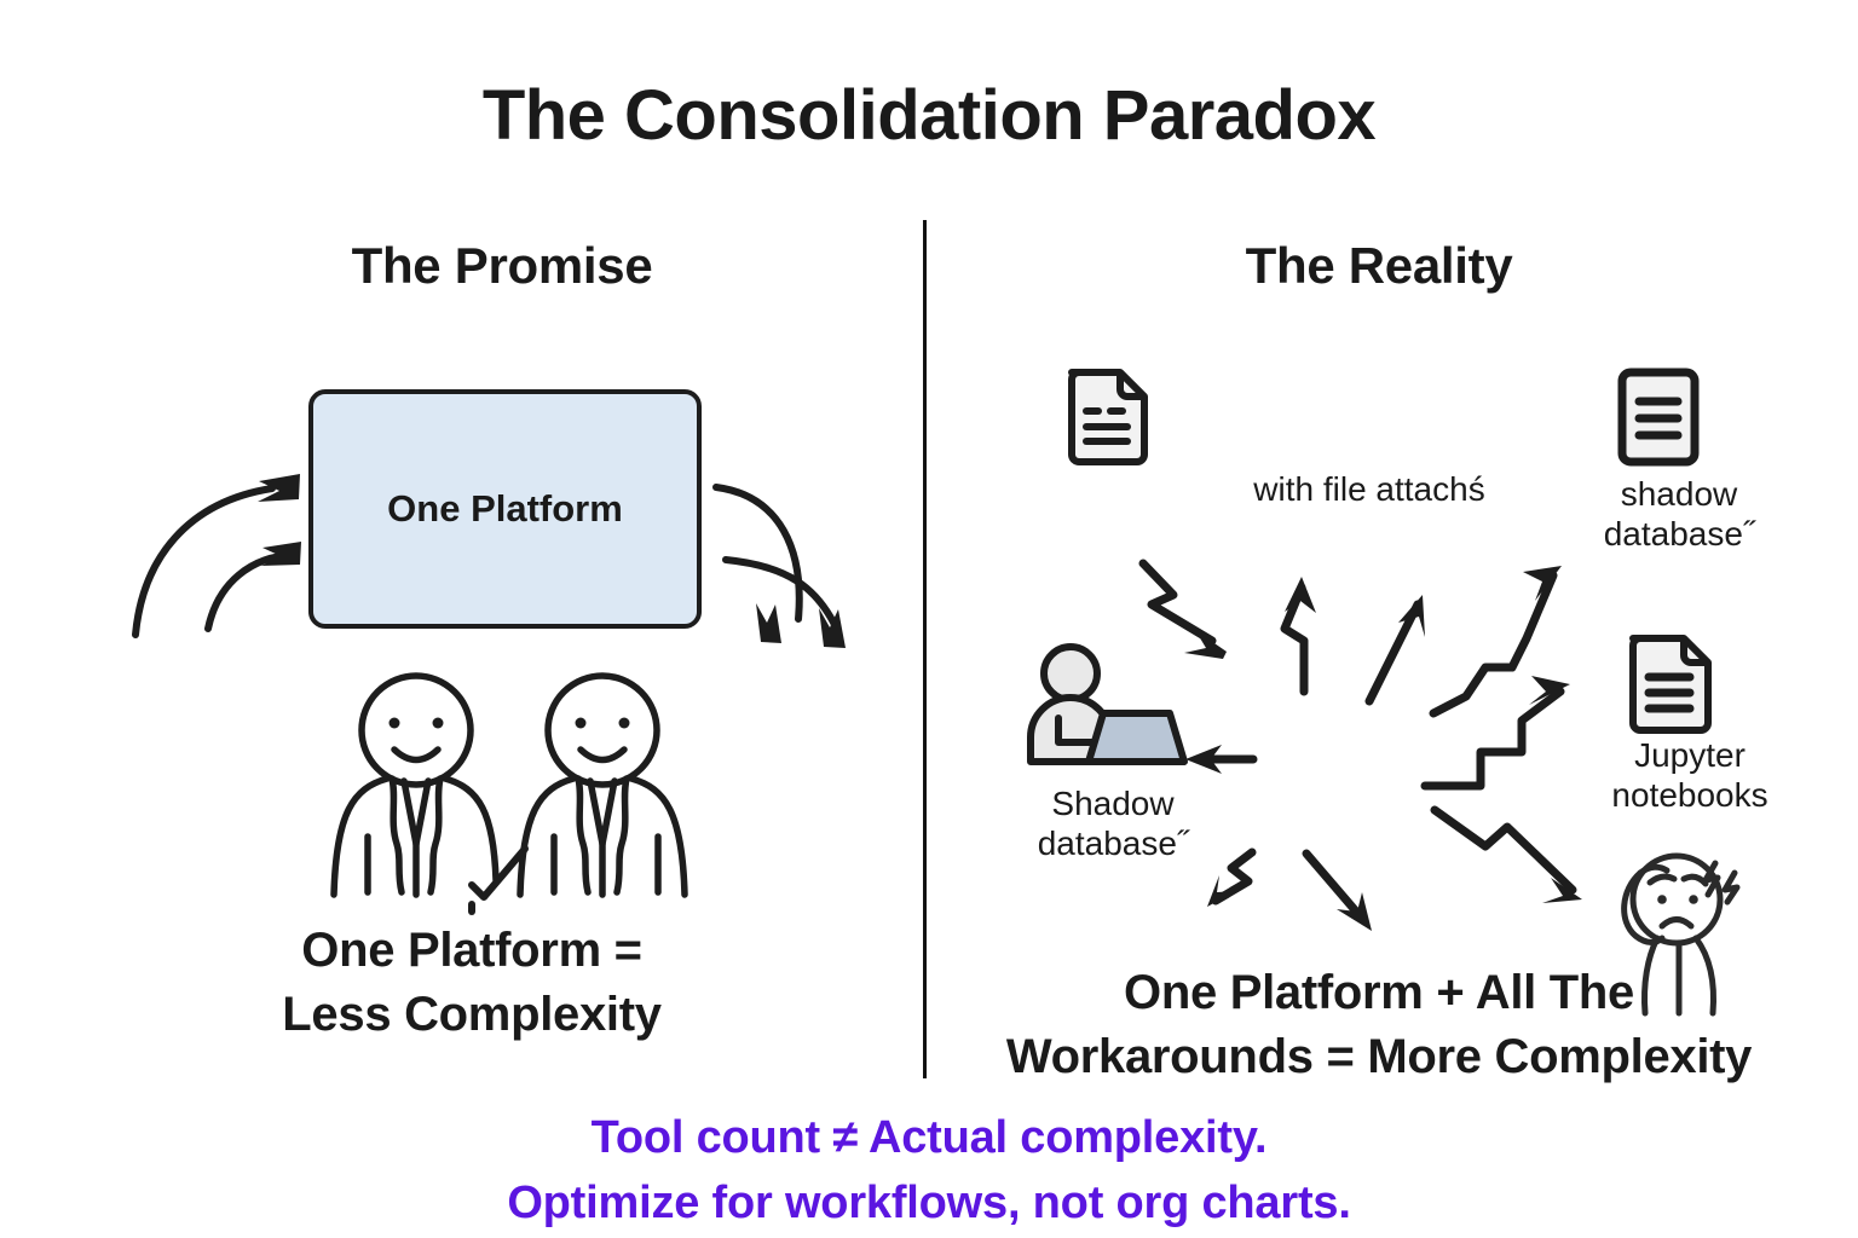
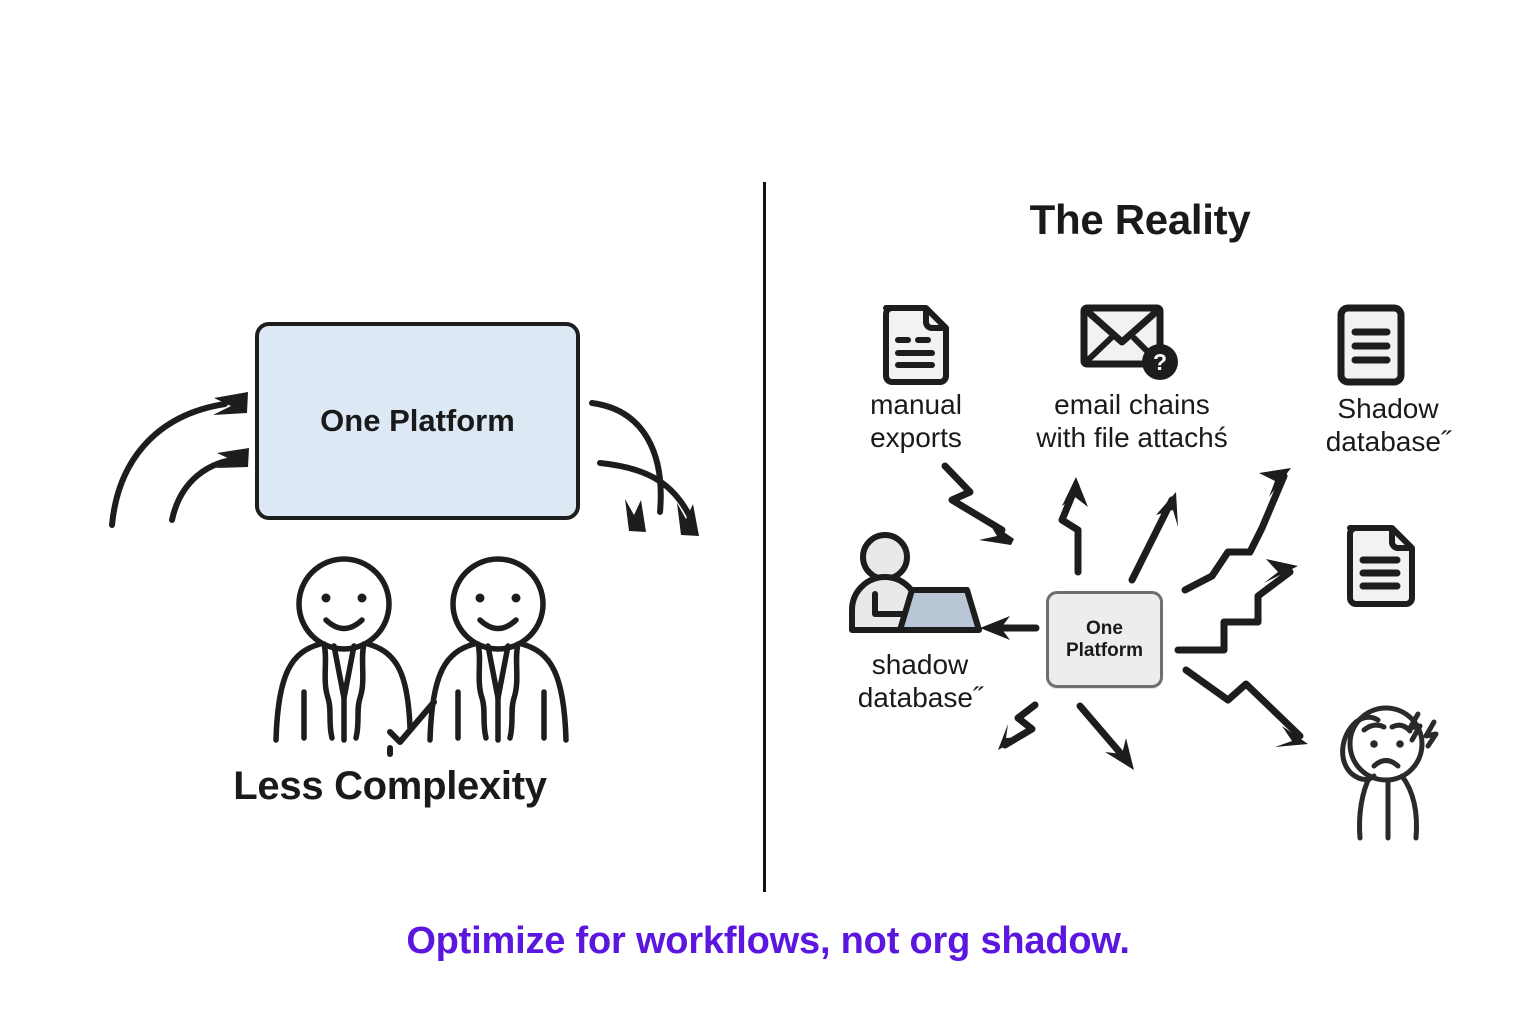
- The Consolidation Paradox
- The Promise
  One Platform
- One Platform =
  Less Complexity
  The Reality
+ One
+ Platform
+ manual
+ exports
+ ?
+ email chains
  with file attachś
- shadow
+ Shadow
  database˝
- Shadow
+ shadow
  database˝
- Jupyter
- notebooks
- One Platform + All The
- Workarounds = More Complexity
- Tool count ≠ Actual complexity.
- Optimize for workflows, not org charts.
+ Optimize for workflows, not org shadow.
